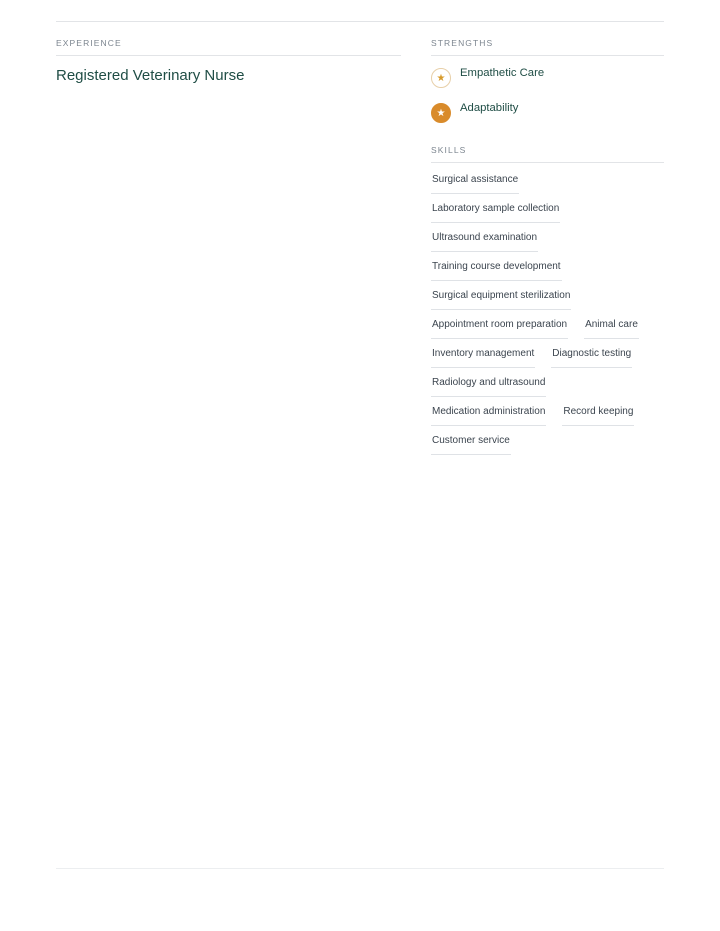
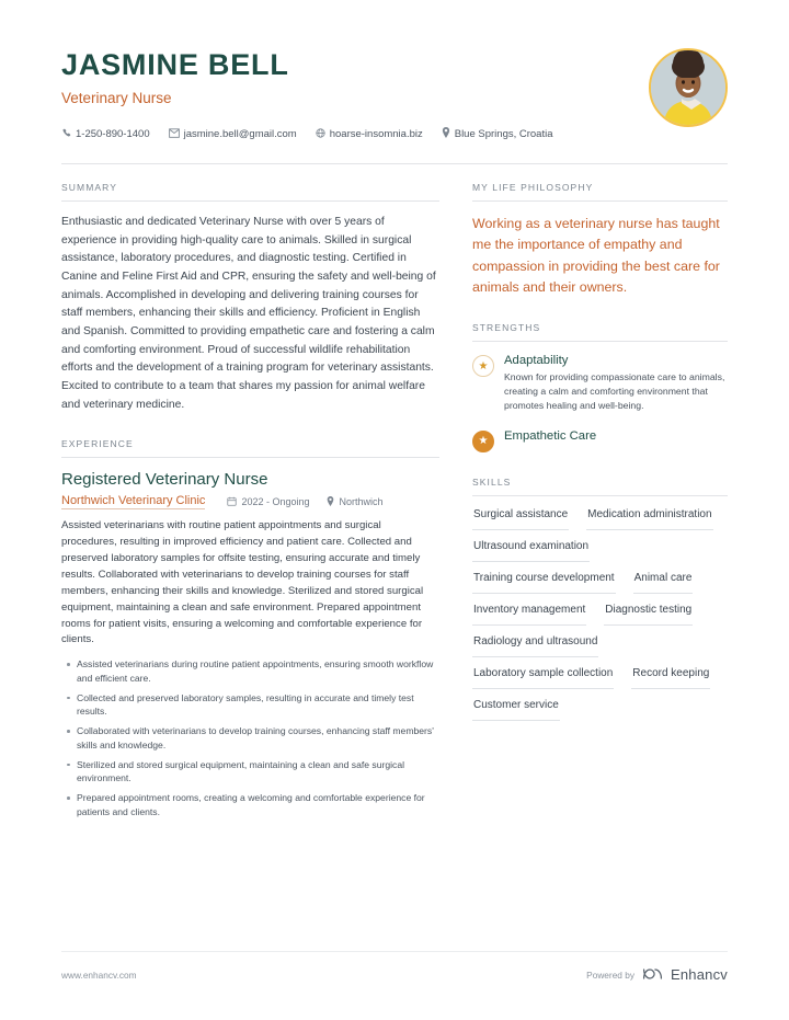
+ JASMINE BELL
+ Veterinary Nurse
+ 1-250-890-1400
+ jasmine.bell@gmail.com
+ hoarse-insomnia.biz
+ Blue Springs, Croatia
+ SUMMARY
+ Enthusiastic and dedicated Veterinary Nurse with over 5 years of experience in providing high-quality care to animals. Skilled in surgical assistance, laboratory procedures, and diagnostic testing. Certified in Canine and Feline First Aid and CPR, ensuring the safety and well-being of animals. Accomplished in developing and delivering training courses for staff members, enhancing their skills and efficiency. Proficient in English and Spanish. Committed to providing empathetic care and fostering a calm and comforting environment. Proud of successful wildlife rehabilitation efforts and the development of a training program for veterinary assistants. Excited to contribute to a team that shares my passion for animal welfare and veterinary medicine.
  EXPERIENCE
  Registered Veterinary Nurse
+ Northwich Veterinary Clinic
+ 2022 - Ongoing
+ Northwich
+ Assisted veterinarians with routine patient appointments and surgical procedures, resulting in improved efficiency and patient care. Collected and preserved laboratory samples for offsite testing, ensuring accurate and timely results. Collaborated with veterinarians to develop training courses for staff members, enhancing their skills and knowledge. Sterilized and stored surgical equipment, maintaining a clean and safe environment. Prepared appointment rooms for patient visits, ensuring a welcoming and comfortable experience for clients.
+ Assisted veterinarians during routine patient appointments, ensuring smooth workflow and efficient care.
+ Collected and preserved laboratory samples, resulting in accurate and timely test results.
+ Collaborated with veterinarians to develop training courses, enhancing staff members' skills and knowledge.
+ Sterilized and stored surgical equipment, maintaining a clean and safe surgical environment.
+ Prepared appointment rooms, creating a welcoming and comfortable experience for patients and clients.
+ MY LIFE PHILOSOPHY
+ Working as a veterinary nurse has taught me the importance of empathy and compassion in providing the best care for animals and their owners.
  STRENGTHS
  ★
- Empathetic Care
+ Adaptability
+ Known for providing compassionate care to animals, creating a calm and comforting environment that promotes healing and well-being.
  ★
- Adaptability
+ Empathetic Care
  SKILLS
  Surgical assistance
- Laboratory sample collection
+ Medication administration
  Ultrasound examination
  Training course development
- Surgical equipment sterilization
- Appointment room preparation
  Animal care
  Inventory management
  Diagnostic testing
  Radiology and ultrasound
- Medication administration
+ Laboratory sample collection
  Record keeping
  Customer service
+ www.enhancv.com
+ Powered by
+ Enhancv
